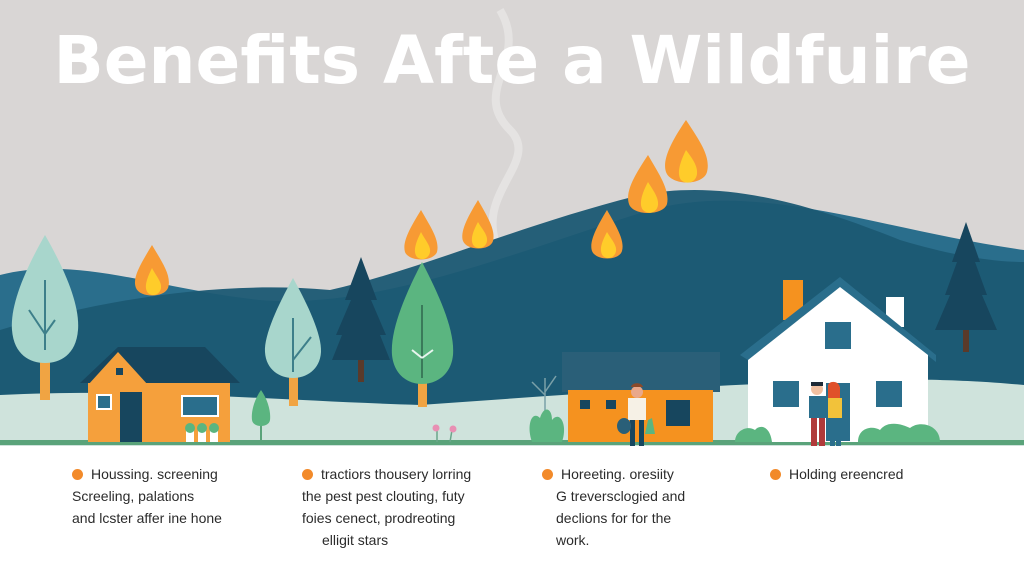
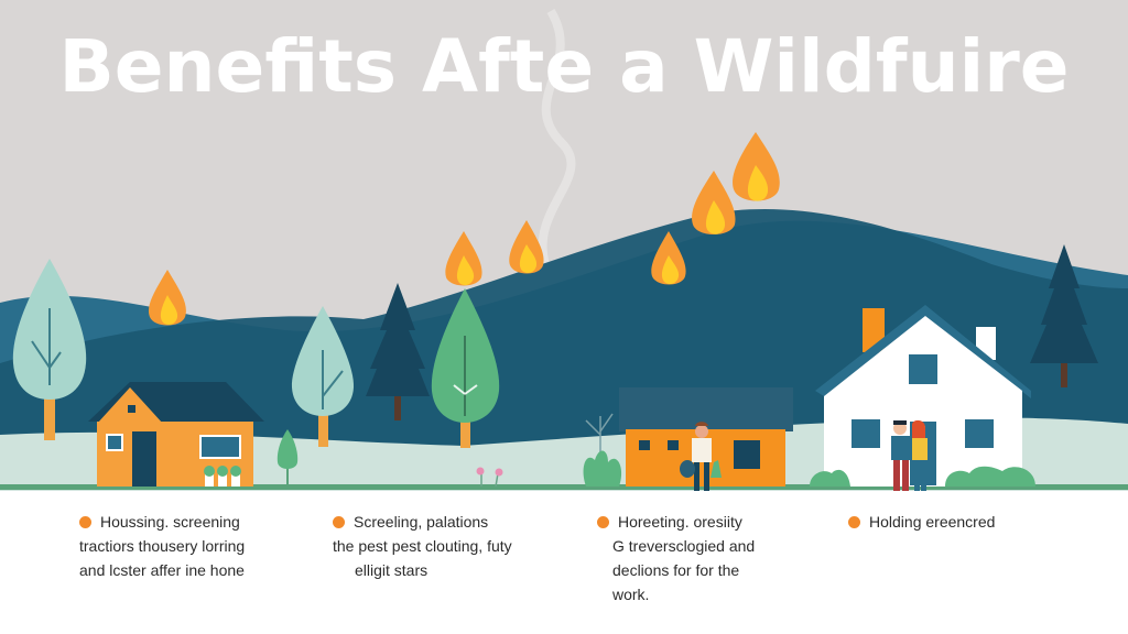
  Benefits Afte a Wildfuire
  Houssing. screening
- Screeling, palations
+ tractiors thousery lorring
  and lcster affer ine hone
- tractiors thousery lorring
+ Screeling, palations
  the pest pest clouting, futy
- foies cenect, prodreoting
  elligit stars
  Horeeting. oresiity
  G treversclogied and
  declions for for the
  work.
  Holding ereencred
